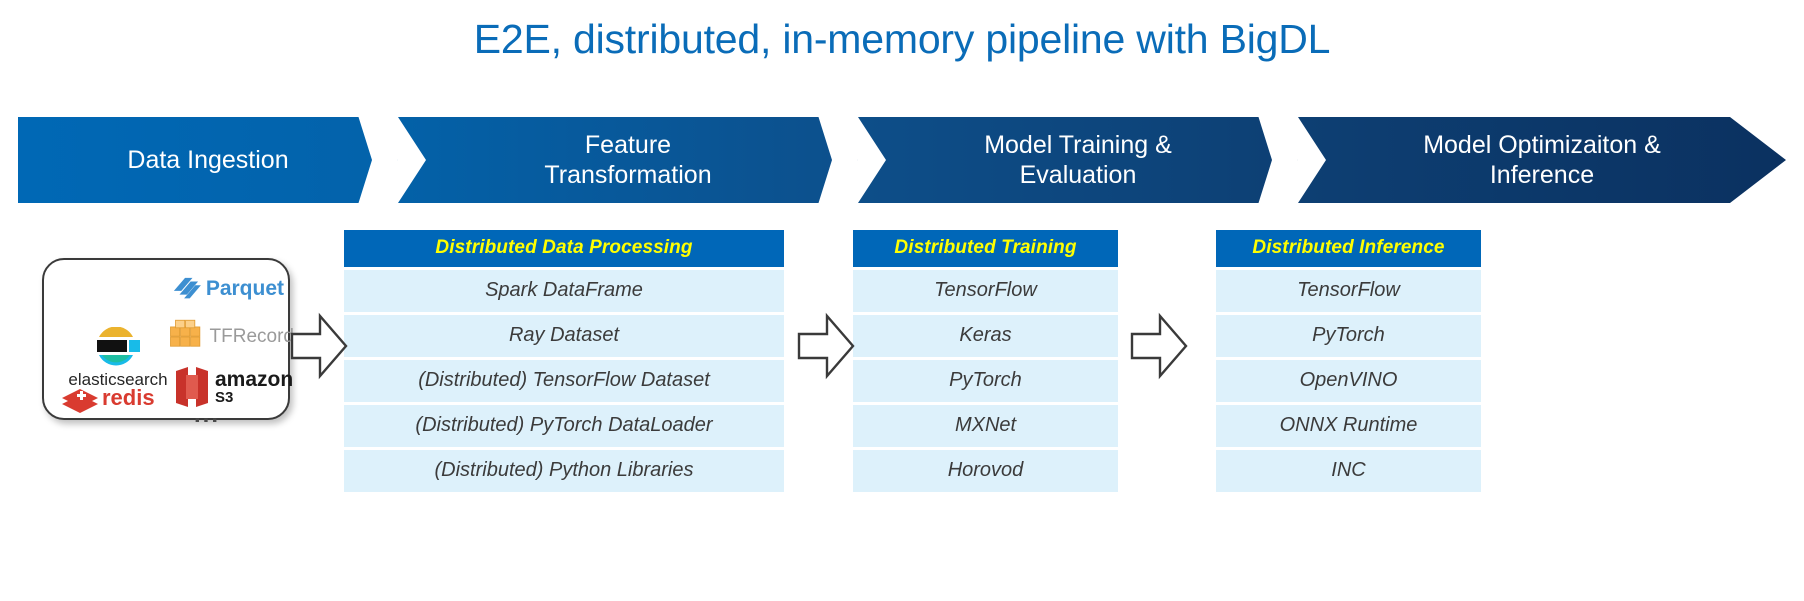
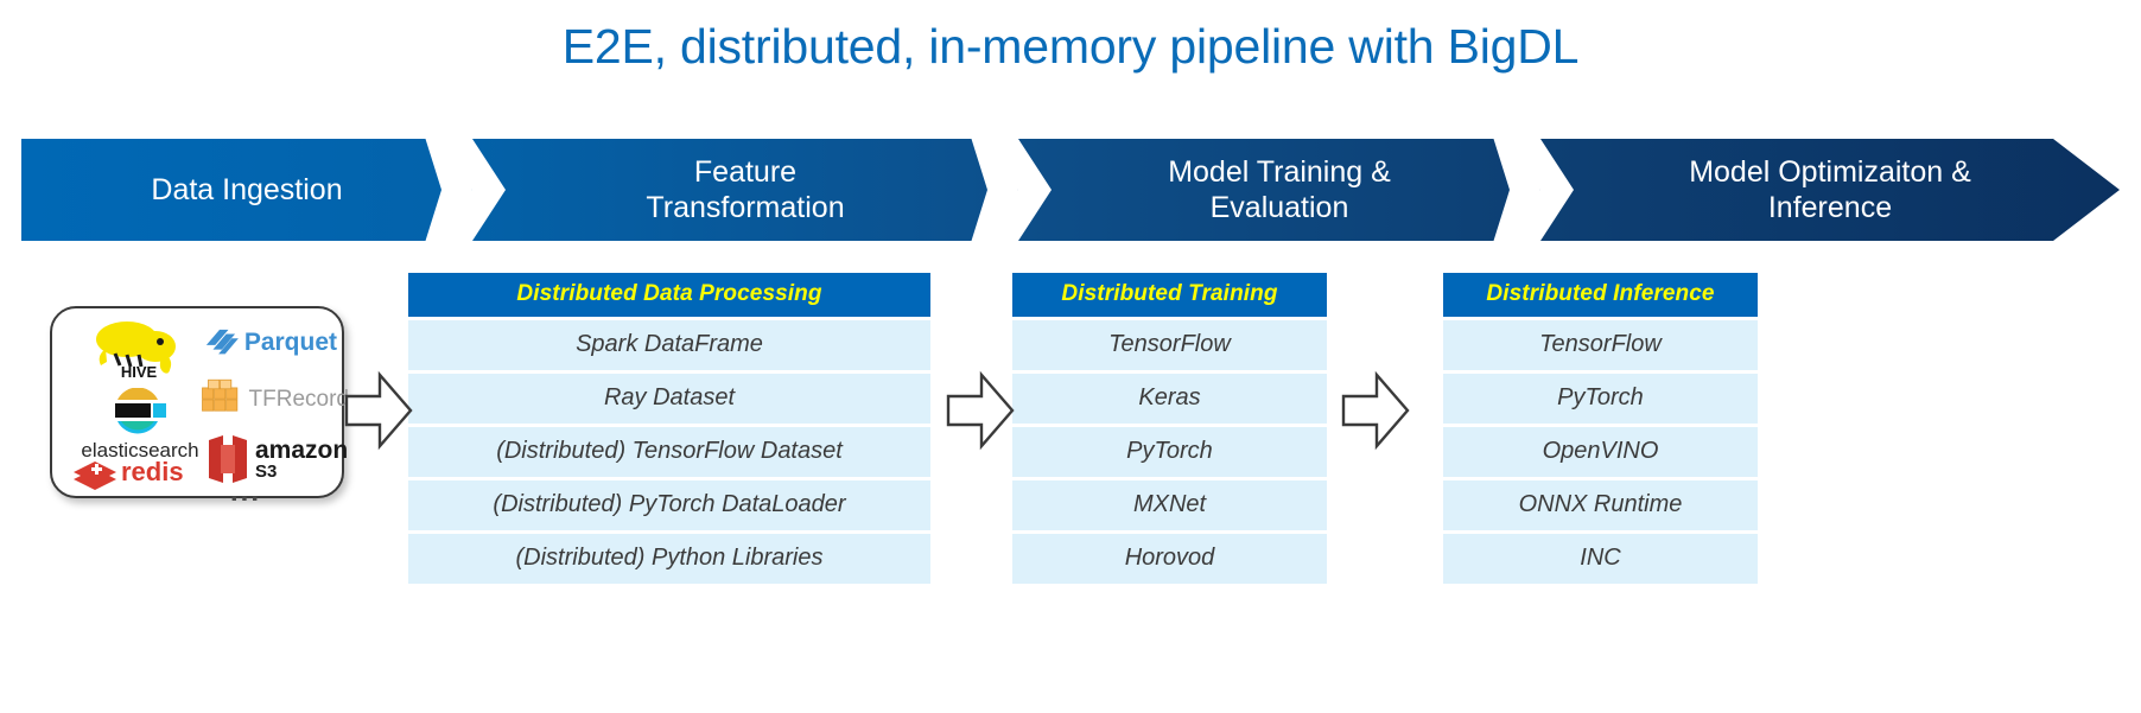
  E2E, distributed, in-memory pipeline with BigDL
  Data Ingestion
  Feature
  Transformation
  Model Training &
  Evaluation
  Model Optimizaiton &
  Inference
+ HIVE
  Parquet
  elasticsearch
  TFRecord
  redis
  amazon
  S3
  ...
  Distributed Data Processing
  Spark DataFrame
  Ray Dataset
  (Distributed) TensorFlow Dataset
  (Distributed) PyTorch DataLoader
  (Distributed) Python Libraries
  Distributed Training
  TensorFlow
  Keras
  PyTorch
  MXNet
  Horovod
  Distributed Inference
  TensorFlow
  PyTorch
  OpenVINO
  ONNX Runtime
  INC
